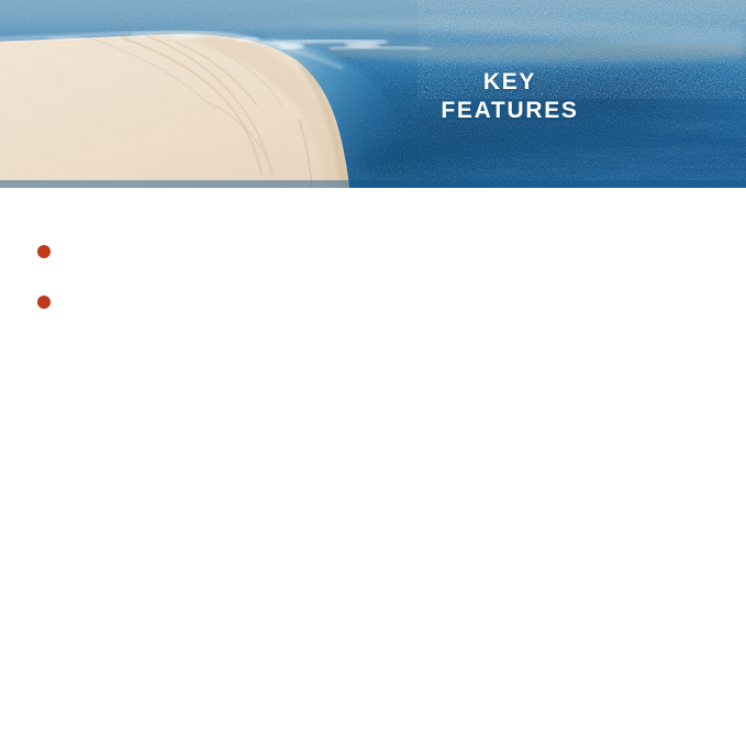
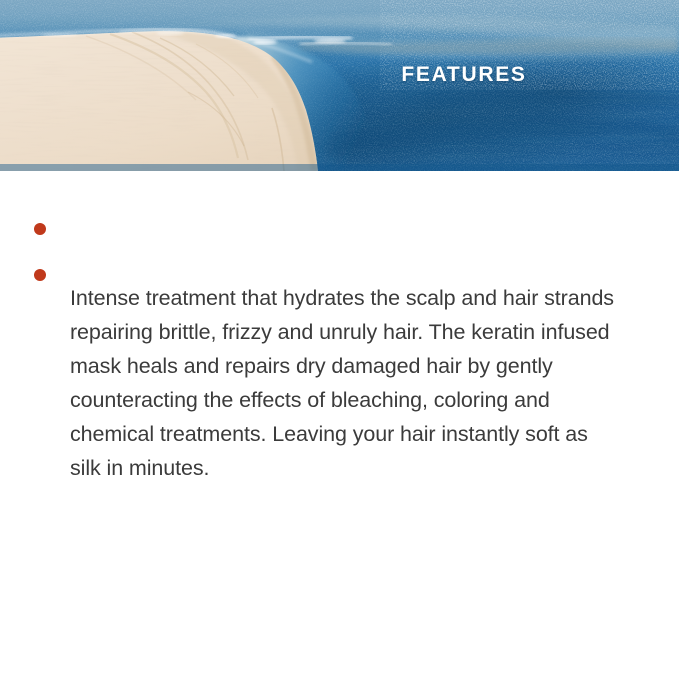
- KEY
  FEATURES
+ Intense treatment that hydrates the scalp and hair strands repairing brittle, frizzy and unruly hair. The keratin infused mask heals and repairs dry damaged hair by gently counteracting the effects of bleaching, coloring and chemical treatments. Leaving your hair instantly soft as silk in minutes.
